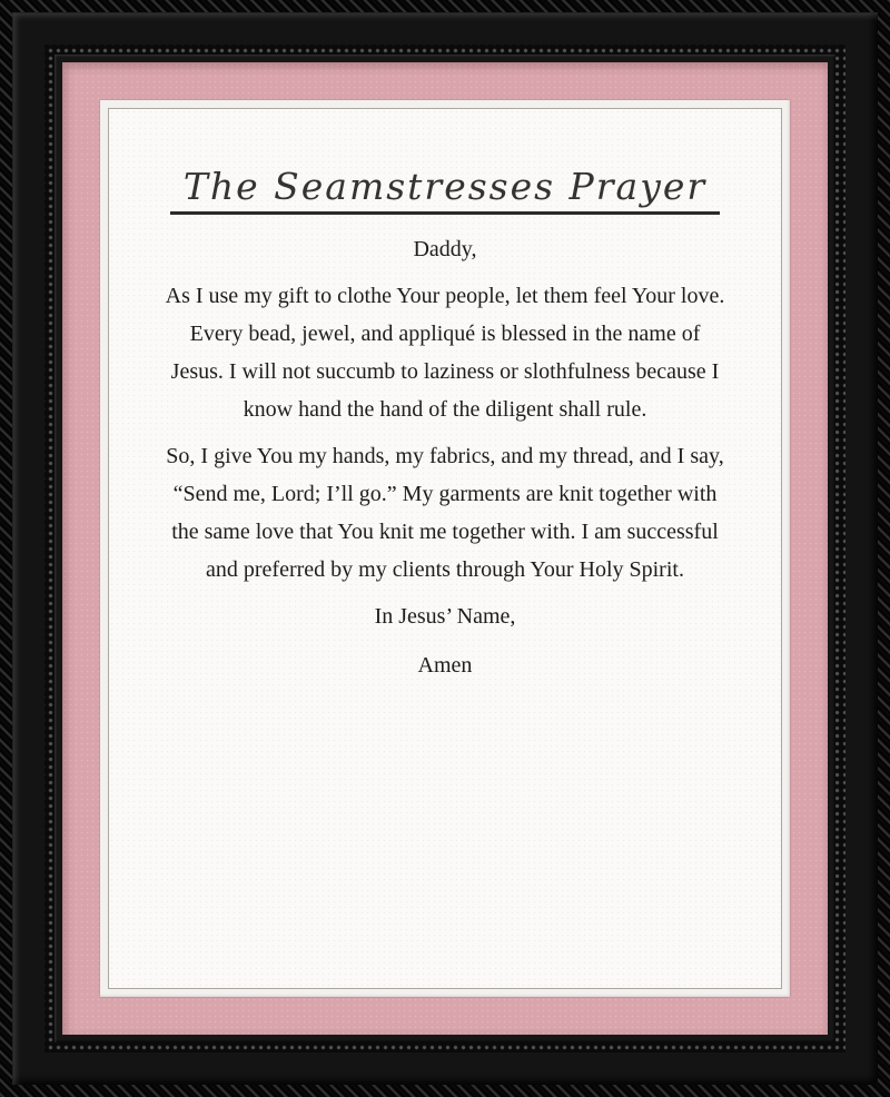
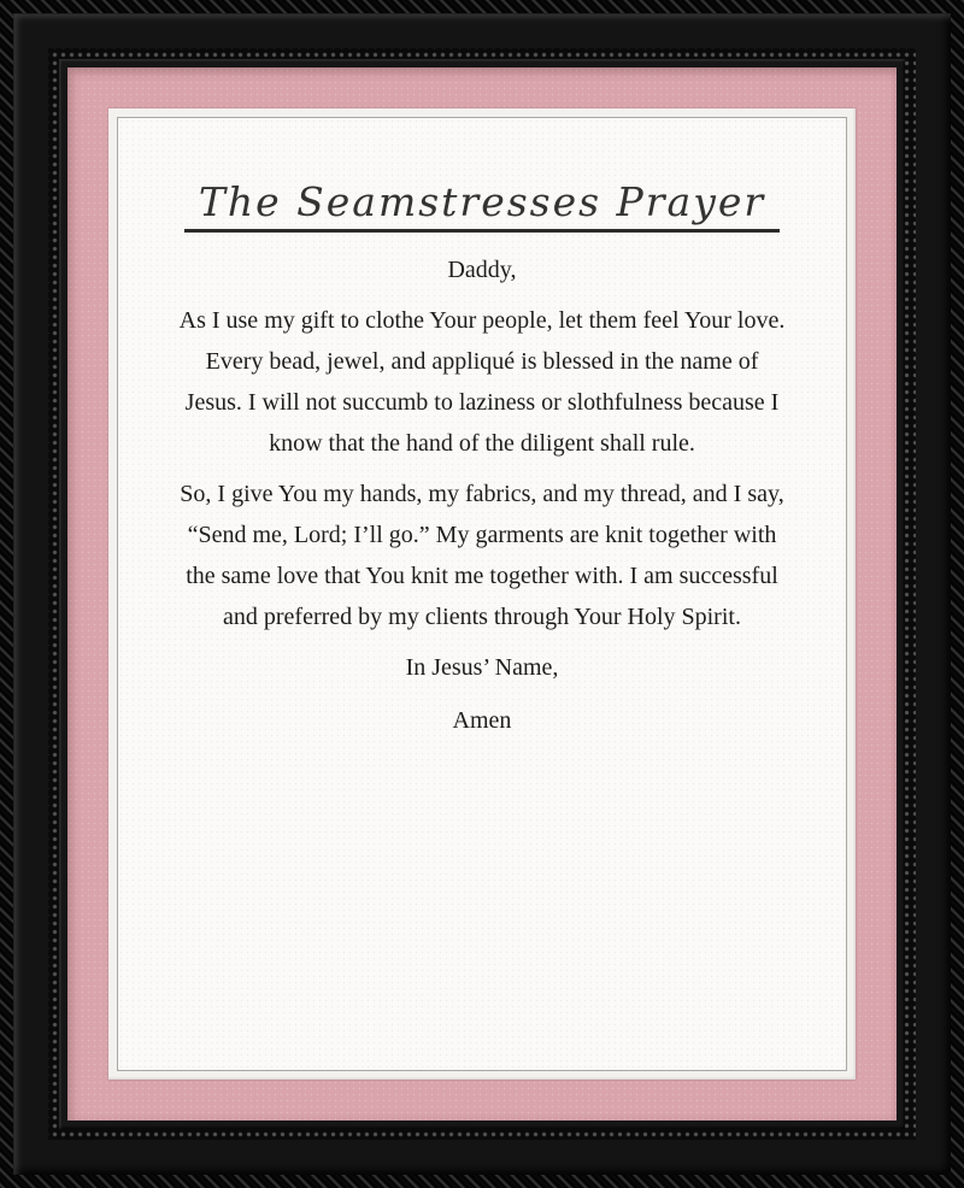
  The Seamstresses Prayer
  Daddy,
- As I use my gift to clothe Your people, let them feel Your love. Every bead, jewel, and appliqué is blessed in the name of Jesus. I will not succumb to laziness or slothfulness because I know hand the hand of the diligent shall rule.
+ As I use my gift to clothe Your people, let them feel Your love. Every bead, jewel, and appliqué is blessed in the name of Jesus. I will not succumb to laziness or slothfulness because I know that the hand of the diligent shall rule.
  So, I give You my hands, my fabrics, and my thread, and I say, “Send me, Lord; I’ll go.” My garments are knit together with the same love that You knit me together with. I am successful and preferred by my clients through Your Holy Spirit.
  In Jesus’ Name,
  Amen
